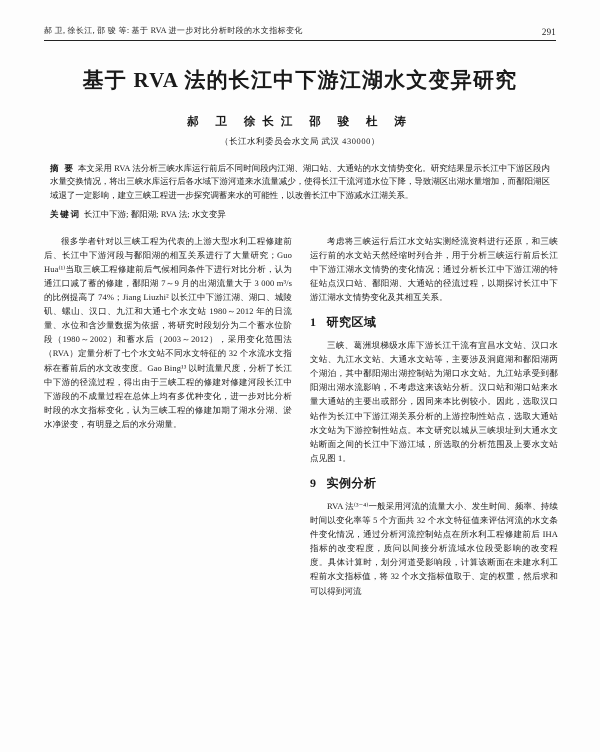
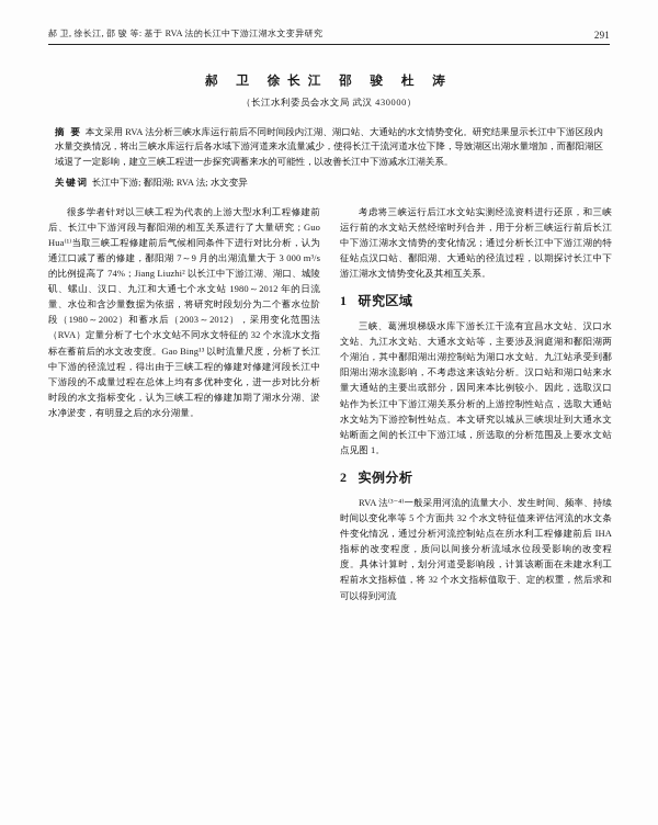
- 郝 卫, 徐长江, 邵 骏 等: 基于 RVA 进一步对比分析时段的水文指标变化
+ 郝 卫, 徐长江, 邵 骏 等: 基于 RVA 法的长江中下游江湖水文变异研究
  291
- 基于 RVA 法的长江中下游江湖水文变异研究
  郝 卫 徐长江 邵 骏 杜 涛
  （长江水利委员会水文局 武汉 430000）
  摘 要 本文采用 RVA 法分析三峡水库运行前后不同时间段内江湖、湖口站、大通站的水文情势变化。研究结果显示长江中下游区段内水量交换情况，将出三峡水库运行后各水域下游河道来水流量减少，使得长江干流河道水位下降，导致湖区出湖水量增加，而鄱阳湖区域退了一定影响，建立三峡工程进一步探究调蓄来水的可能性，以改善长江中下游减水江湖关系。
  关键词 长江中下游; 鄱阳湖; RVA 法; 水文变异
  很多学者针对以三峡工程为代表的上游大型水利工程修建前后、长江中下游河段与鄱阳湖的相互关系进行了大量研究；Guo Hua⁽¹⁾当取三峡工程修建前后气候相同条件下进行对比分析，认为通江口减了蓄的修建，鄱阳湖 7～9 月的出湖流量大于 3 000 m³/s 的比例提高了 74%；Jiang Liuzhi² 以长江中下游江湖、湖口、城陵矶、螺山、汉口、九江和大通七个水文站 1980～2012 年的日流量、水位和含沙量数据为依据，将研究时段划分为二个蓄水位阶段（1980～2002）和蓄水后（2003～2012），采用变化范围法（RVA）定量分析了七个水文站不同水文特征的 32 个水流水文指标在蓄前后的水文改变度。Gao Bing¹³ 以时流量尺度，分析了长江中下游的径流过程，得出由于三峡工程的修建对修建河段长江中下游段的不成量过程在总体上均有多优种变化，进一步对比分析时段的水文指标变化，认为三峡工程的修建加期了湖水分湖、淤水净淤变，有明显之后的水分湖量。
  考虑将三峡运行后江水文站实测经流资料进行还原，和三峡运行前的水文站天然经缩时列合并，用于分析三峡运行前后长江中下游江湖水文情势的变化情况；通过分析长江中下游江湖的特征站点汉口站、鄱阳湖、大通站的径流过程，以期探讨长江中下游江湖水文情势变化及其相互关系。
  1
  研究区域
  三峡、葛洲坝梯级水库下游长江干流有宜昌水文站、汉口水文站、九江水文站、大通水文站等，主要涉及洞庭湖和鄱阳湖两个湖泊，其中鄱阳湖出湖控制站为湖口水文站。九江站承受到鄱阳湖出湖水流影响，不考虑这来该站分析。汉口站和湖口站来水量大通站的主要出或部分，因同来本比例较小。因此，选取汉口站作为长江中下游江湖关系分析的上游控制性站点，选取大通站水文站为下游控制性站点。本文研究以城从三峡坝址到大通水文站断面之间的长江中下游江域，所选取的分析范围及上要水文站点见图 1。
- 9
+ 2
  实例分析
  RVA 法⁽³⁻⁴⁾一般采用河流的流量大小、发生时间、频率、持续时间以变化率等 5 个方面共 32 个水文特征值来评估河流的水文条件变化情况，通过分析河流控制站点在所水利工程修建前后 IHA 指标的改变程度，质问以间接分析流域水位段受影响的改变程度。具体计算时，划分河道受影响段，计算该断面在未建水利工程前水文指标值，将 32 个水文指标值取于、定的权重，然后求和可以得到河流
